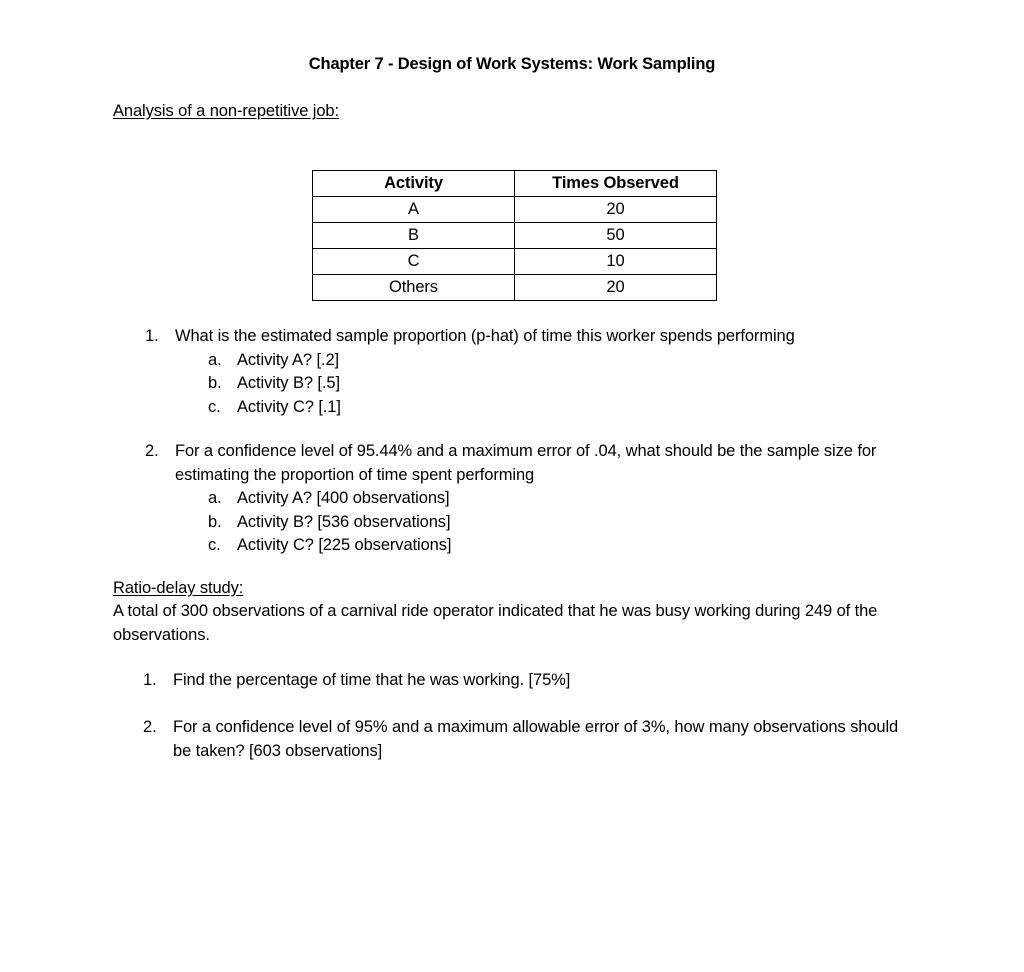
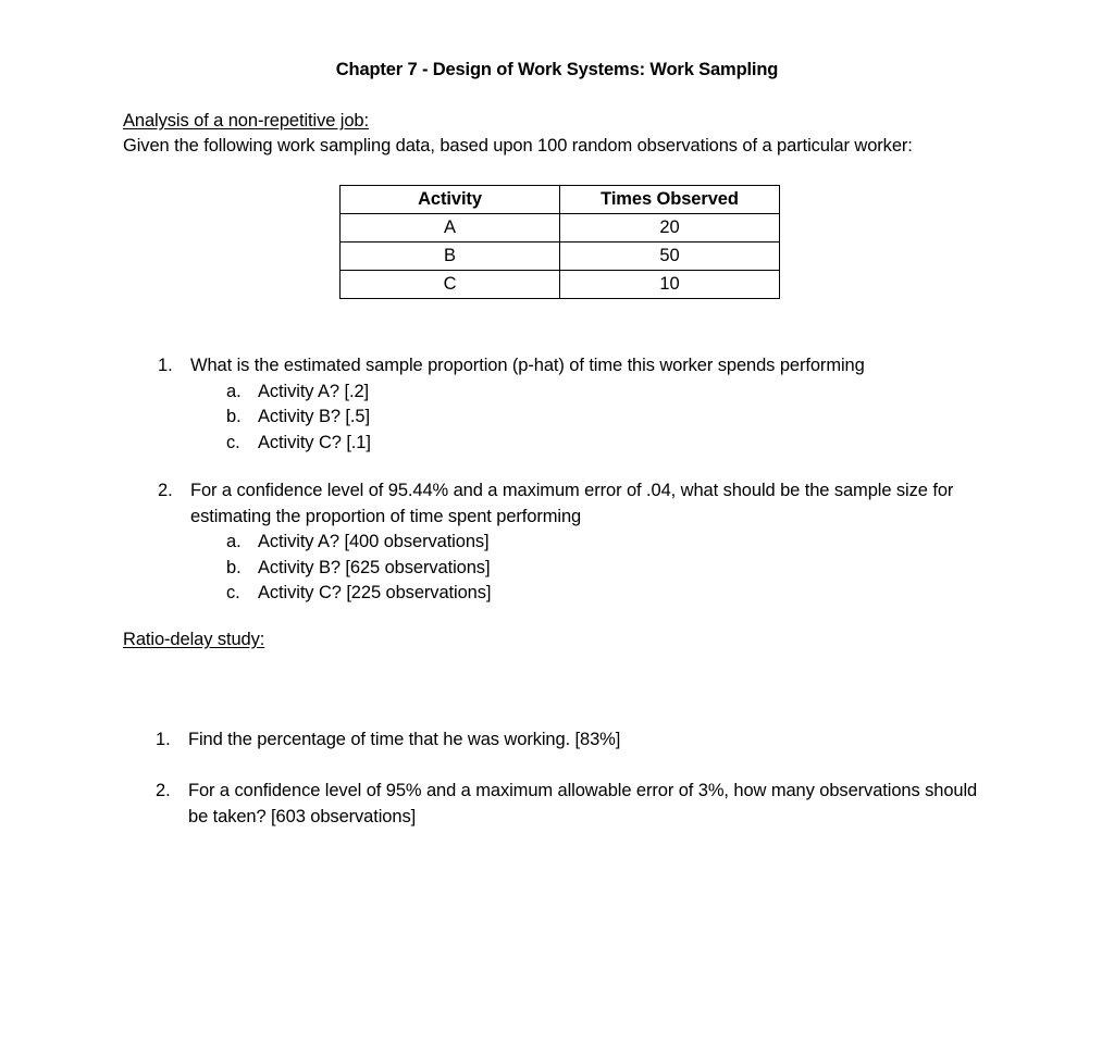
  Chapter 7 - Design of Work Systems: Work Sampling
  Analysis of a non-repetitive job:
+ Given the following work sampling data, based upon 100 random observations of a particular worker:
  Activity	Times Observed
  A	20
  B	50
  C	10
- Others	20
  1.
  What is the estimated sample proportion (p-hat) of time this worker spends performing
  a.
  Activity A? [.2]
  b.
  Activity B? [.5]
  c.
  Activity C? [.1]
  2.
  For a confidence level of 95.44% and a maximum error of .04, what should be the sample size for estimating the proportion of time spent performing
  a.
  Activity A? [400 observations]
  b.
- Activity B? [536 observations]
+ Activity B? [625 observations]
  c.
  Activity C? [225 observations]
  Ratio-delay study:
- A total of 300 observations of a carnival ride operator indicated that he was busy working during 249 of the observations.
  1.
- Find the percentage of time that he was working. [75%]
+ Find the percentage of time that he was working. [83%]
  2.
  For a confidence level of 95% and a maximum allowable error of 3%, how many observations should be taken? [603 observations]
